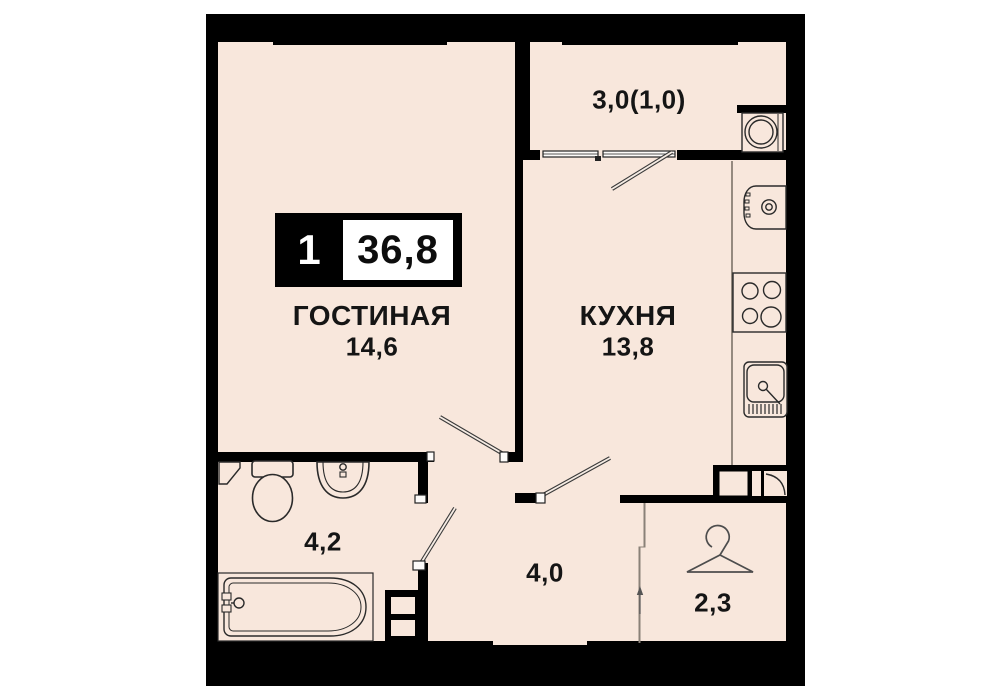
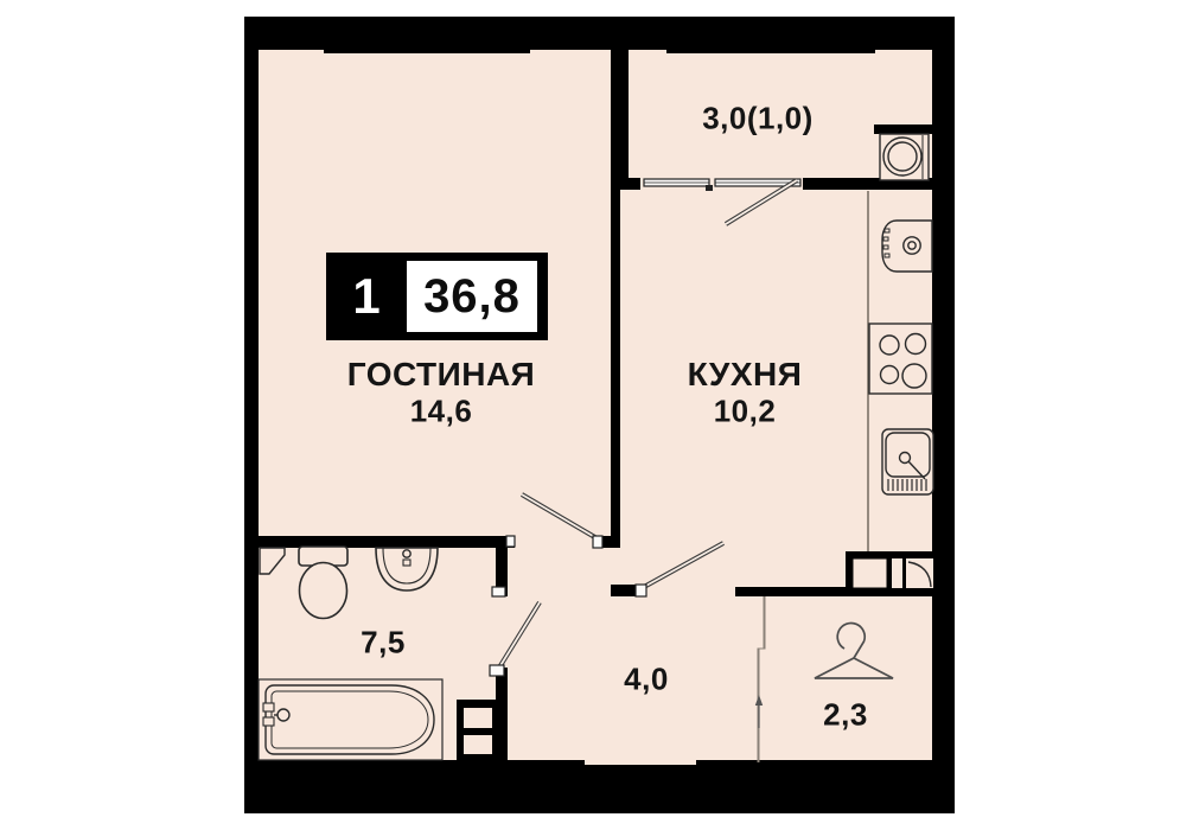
  ГОСТИНАЯ
  14,6
  КУХНЯ
- 13,8
+ 10,2
  3,0(1,0)
- 4,2
+ 7,5
  4,0
  2,3
  1
  36,8
